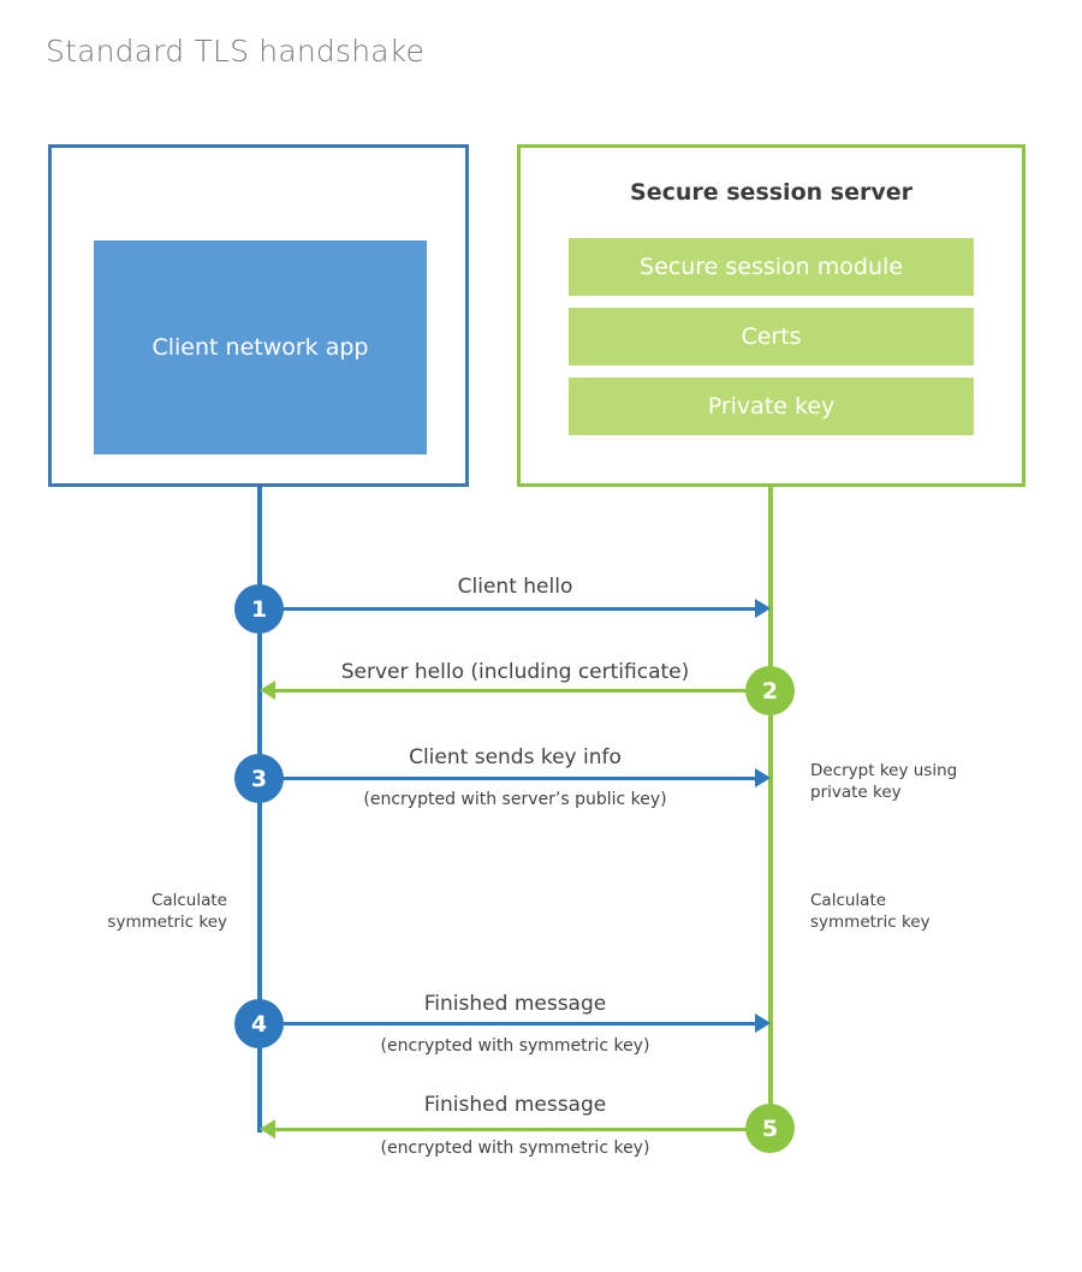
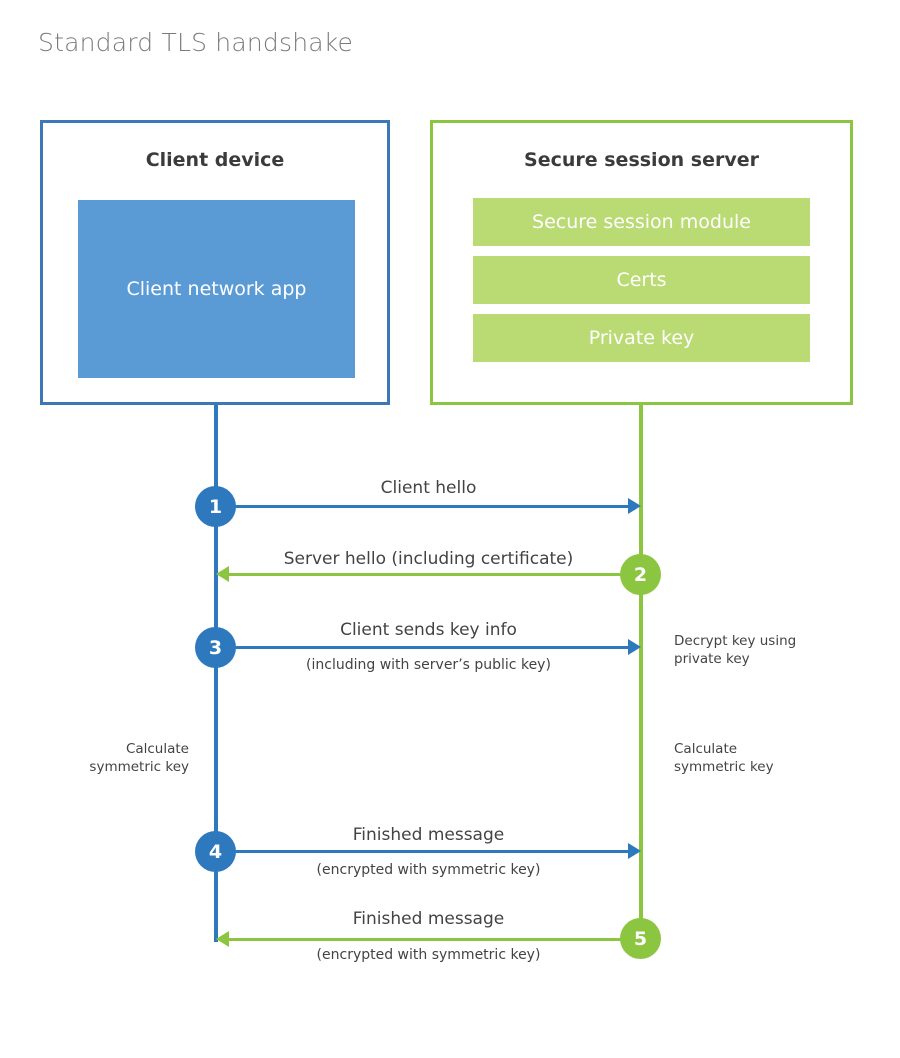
  Standard TLS handshake
+ Client device
  Client network app
  Secure session server
  Secure session module
  Certs
  Private key
  Client hello
  1
  Server hello (including certificate)
  2
  Client sends key info
- (encrypted with server’s public key)
+ (including with server’s public key)
  3
  Decrypt key using
  private key
  Calculate
  symmetric key
  Calculate
  symmetric key
  Finished message
  (encrypted with symmetric key)
  4
  Finished message
  (encrypted with symmetric key)
  5
